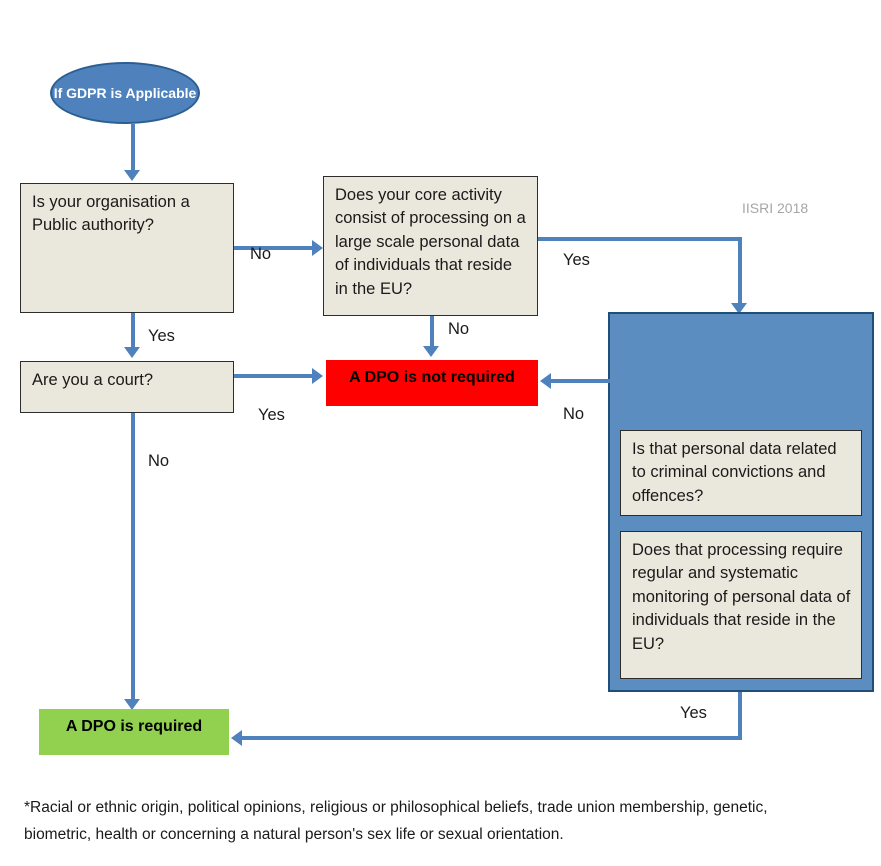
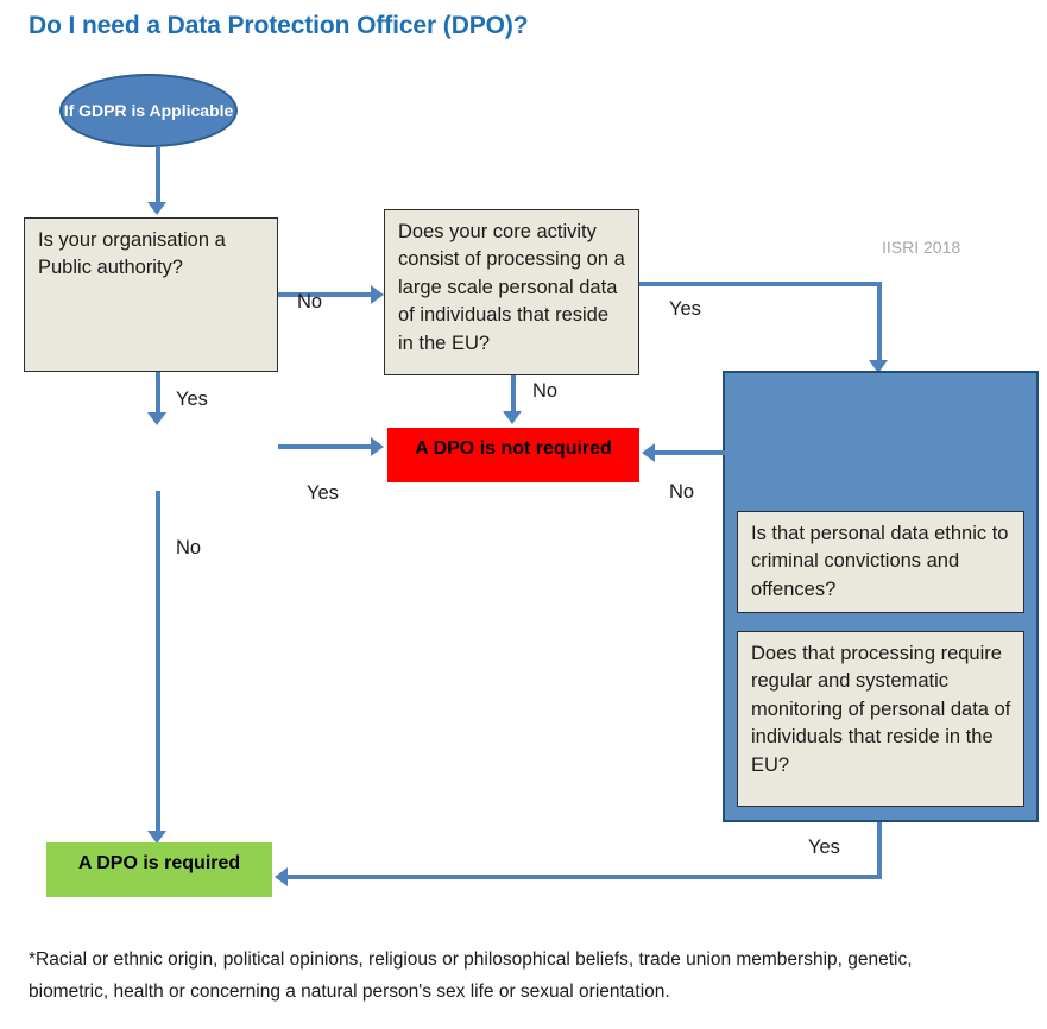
+ Do I need a Data Protection Officer (DPO)?
  IISRI 2018
  If GDPR is Applicable
  Is your organisation a Public authority?
  No
  Yes
- Are you a court?
  Yes
  No
  Does your core activity consist of processing on a large scale personal data of individuals that reside in the EU?
  Yes
  No
  A DPO is not required
- Is that personal data related to criminal convictions and offences?
+ Is that personal data ethnic to criminal convictions and offences?
  Does that processing require regular and systematic monitoring of personal data of individuals that reside in the EU?
  No
  Yes
  A DPO is required
  *Racial or ethnic origin, political opinions, religious or philosophical beliefs, trade union membership, genetic, biometric, health or concerning a natural person's sex life or sexual orientation.
